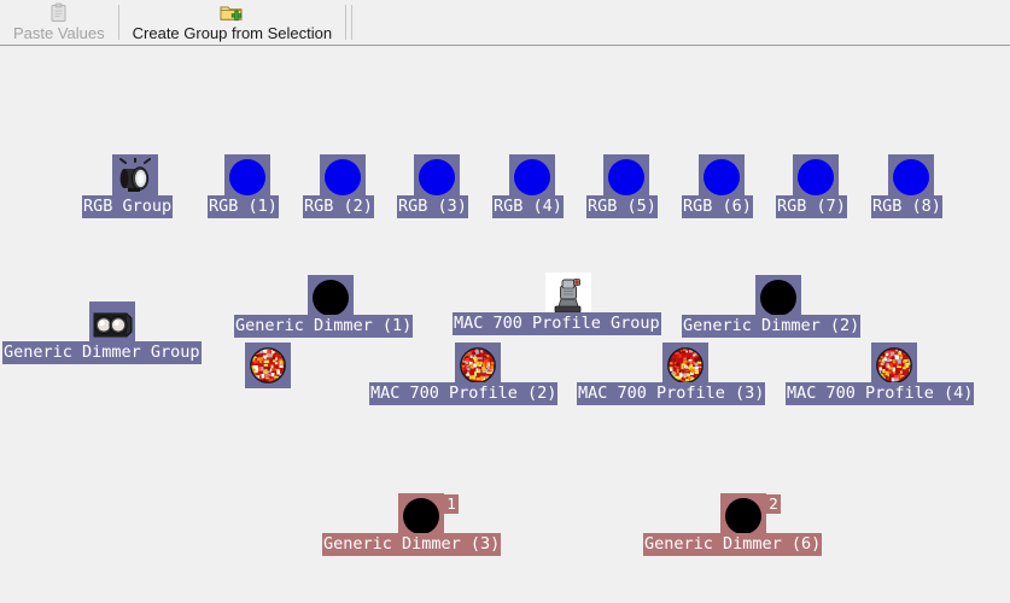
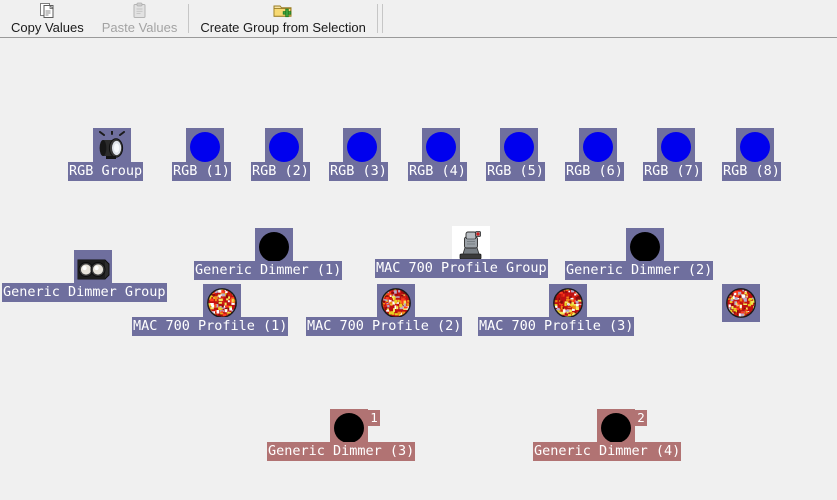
+ Copy Values
  Paste Values
  Create Group from Selection
  RGB Group
  RGB (1)
  RGB (2)
  RGB (3)
  RGB (4)
  RGB (5)
  RGB (6)
  RGB (7)
  RGB (8)
  Generic Dimmer Group
  Generic Dimmer (1)
  MAC 700 Profile Group
  Generic Dimmer (2)
+ MAC 700 Profile (1)
  MAC 700 Profile (2)
  MAC 700 Profile (3)
- MAC 700 Profile (4)
  1
  Generic Dimmer (3)
  2
- Generic Dimmer (6)
+ Generic Dimmer (4)
